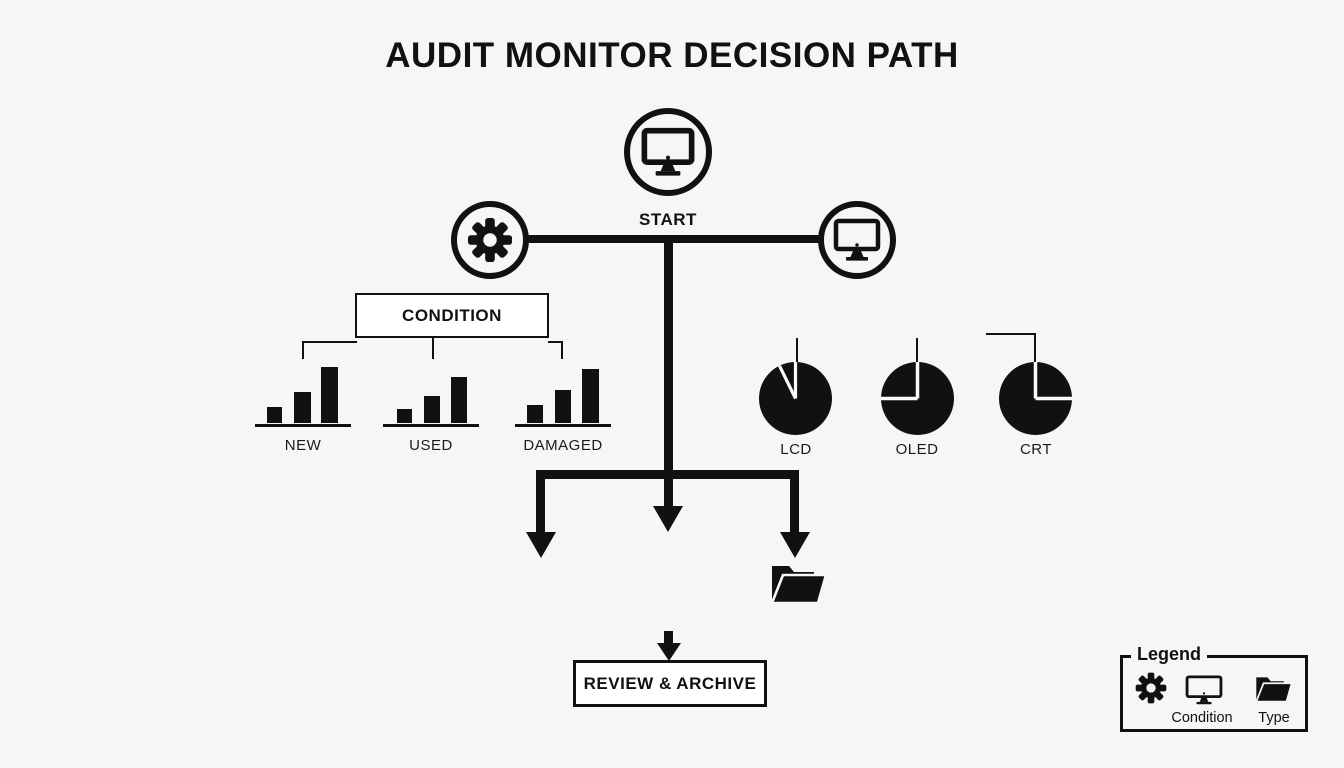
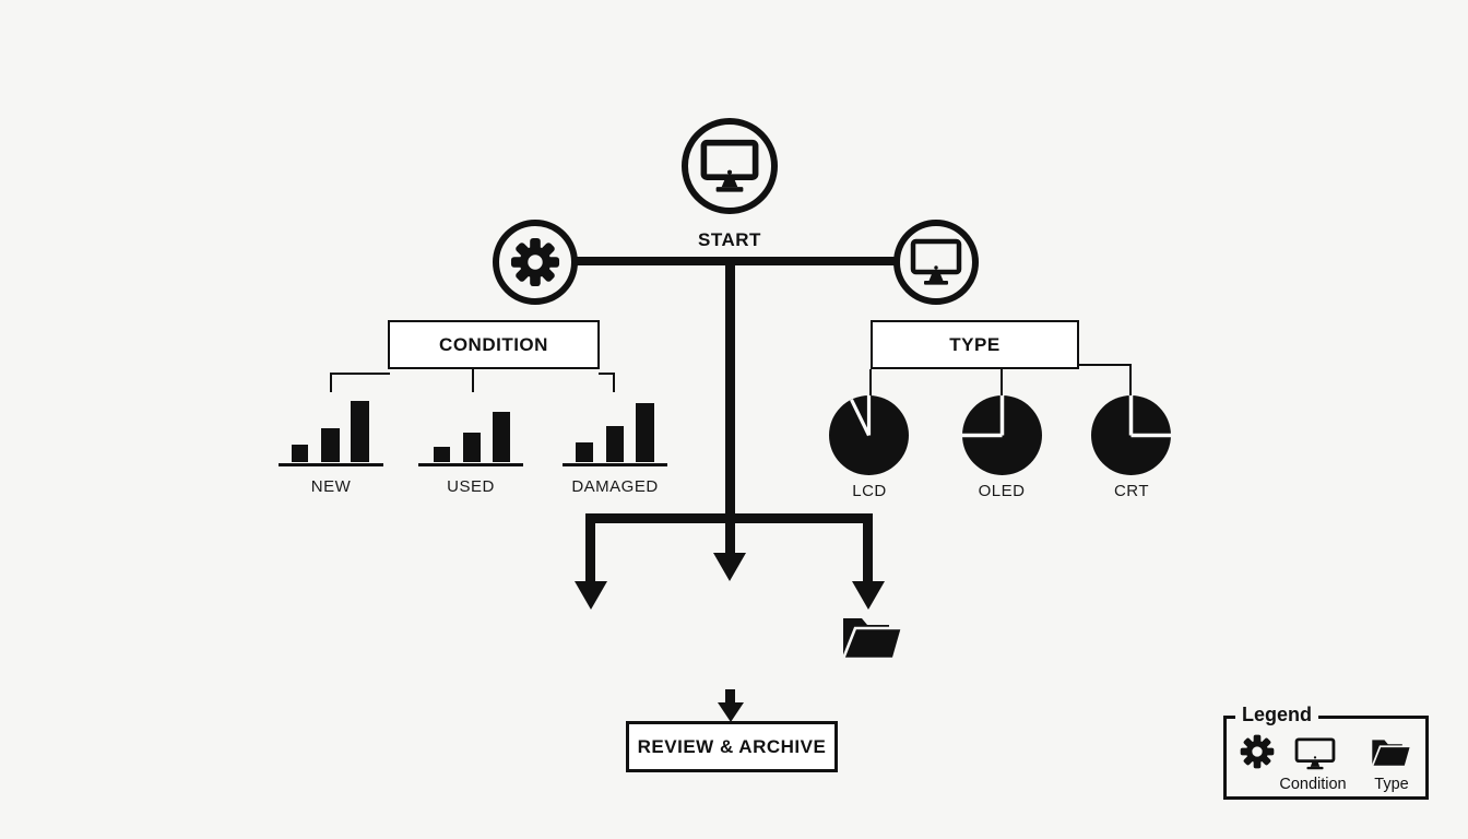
- AUDIT MONITOR DECISION PATH
  START
  CONDITION
+ TYPE
  NEW
  USED
  DAMAGED
  LCD
  OLED
  CRT
  REVIEW & ARCHIVE
  Legend
  Condition
  Type
